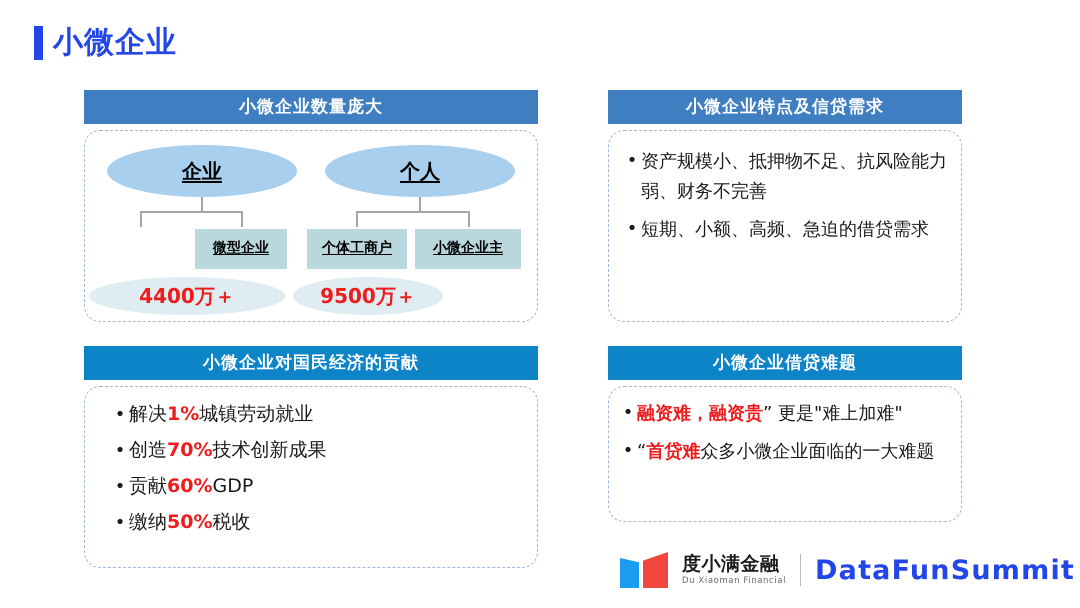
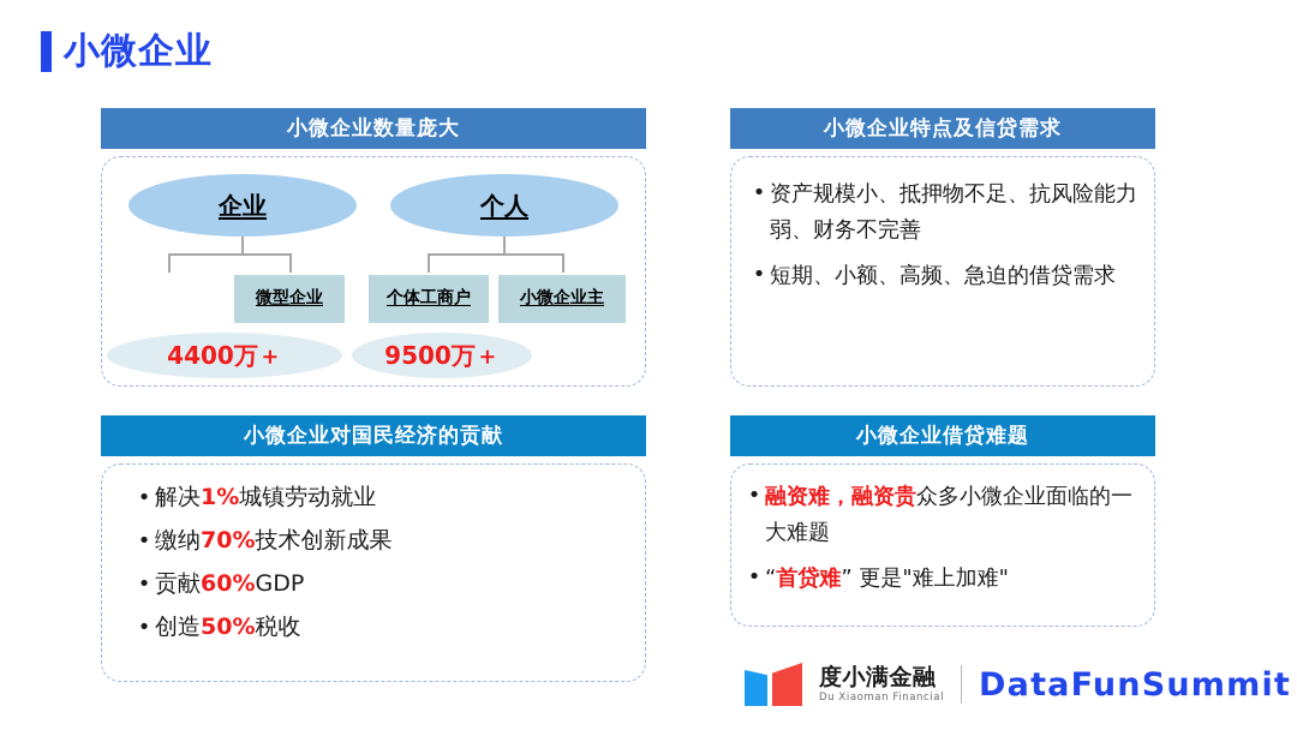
  小微企业
  小微企业数量庞大
  企业
  个人
  微型企业
  个体工商户
  小微企业主
  4400万＋
  9500万＋
  小微企业特点及信贷需求
  •
  资产规模小、抵押物不足、抗风险能力弱、财务不完善
  •
  短期、小额、高频、急迫的借贷需求
  小微企业对国民经济的贡献
  •
  解决1%城镇劳动就业
  •
- 创造70%技术创新成果
+ 缴纳70%技术创新成果
  •
  贡献60%GDP
  •
- 缴纳50%税收
+ 创造50%税收
  小微企业借贷难题
  •
- 融资难，融资贵” 更是"难上加难"
+ 融资难，融资贵众多小微企业面临的一大难题
  •
- “首贷难众多小微企业面临的一大难题
+ “首贷难” 更是"难上加难"
  度小满金融
  Du Xiaoman Financial
  DataFunSummit
